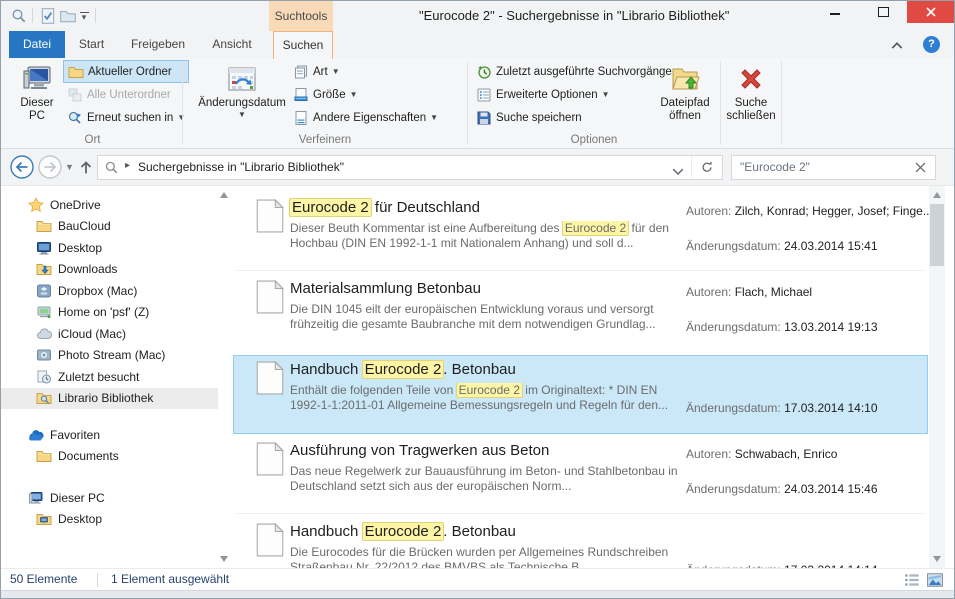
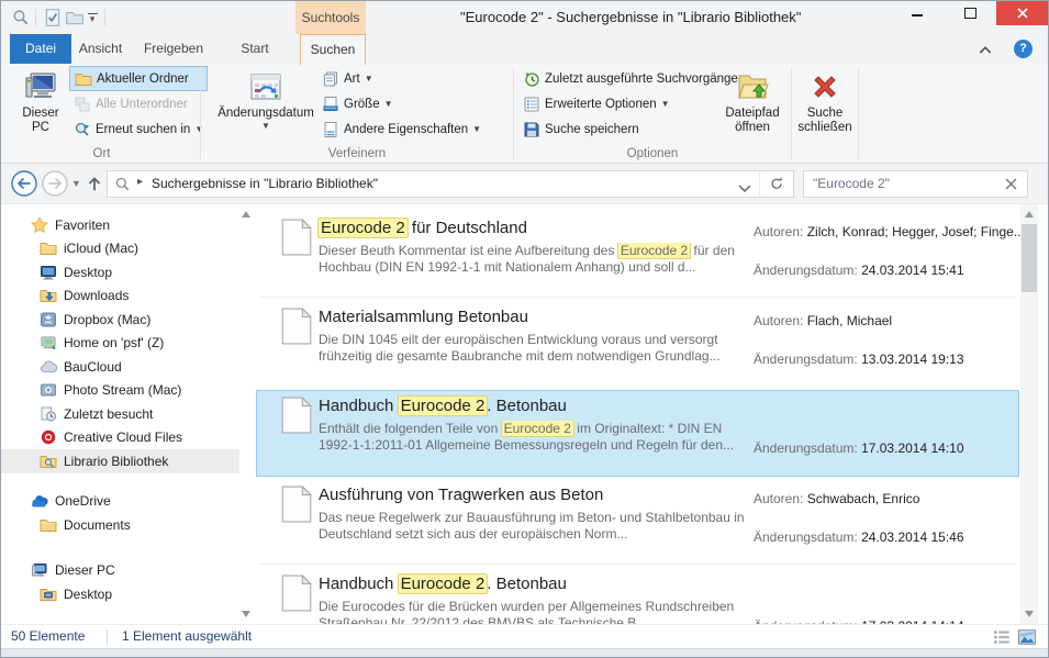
  ▾
  Suchtools
  "Eurocode 2" - Suchergebnisse in "Librario Bibliothek"
  Datei
- Start
+ Ansicht
  Freigeben
- Ansicht
+ Start
  Suchen
  ?
  Dieser PC
  Aktueller Ordner
  Alle Unterordner
  Erneut suchen in
  Ort
  Änderungsdatum
  ▼
  Art
  ▼
  Größe
  ▼
  Andere Eigenschaften
  ▼
  Verfeinern
  Zuletzt ausgeführte Suchvorgänge
  Erweiterte Optionen
  ▼
  Suche speichern
  Dateipfad öffnen
  Optionen
  Suche schließen
  ▼
  ▸
  Suchergebnisse in "Librario Bibliothek"
  "Eurocode 2"
- OneDrive
+ Favoriten
- BauCloud
+ iCloud (Mac)
  Desktop
  Downloads
  Dropbox (Mac)
  Home on 'psf' (Z)
- iCloud (Mac)
+ BauCloud
  Photo Stream (Mac)
  Zuletzt besucht
+ Creative Cloud Files
  Librario Bibliothek
- Favoriten
+ OneDrive
  Documents
  Dieser PC
  Desktop
  Eurocode 2 für Deutschland
  Dieser Beuth Kommentar ist eine Aufbereitung des Eurocode 2 für den Hochbau (DIN EN 1992-1-1 mit Nationalem Anhang) und soll d...
  Autoren: Zilch, Konrad; Hegger, Josef; Finge..
  Änderungsdatum: 24.03.2014 15:41
  Materialsammlung Betonbau
  Die DIN 1045 eilt der europäischen Entwicklung voraus und versorgt frühzeitig die gesamte Baubranche mit dem notwendigen Grundlag...
  Autoren: Flach, Michael
  Änderungsdatum: 13.03.2014 19:13
  Handbuch Eurocode 2. Betonbau
  Enthält die folgenden Teile von Eurocode 2 im Originaltext: * DIN EN 1992-1-1:2011-01 Allgemeine Bemessungsregeln und Regeln für den...
  Änderungsdatum: 17.03.2014 14:10
  Ausführung von Tragwerken aus Beton
  Das neue Regelwerk zur Bauausführung im Beton- und Stahlbetonbau in Deutschland setzt sich aus der europäischen Norm...
  Autoren: Schwabach, Enrico
  Änderungsdatum: 24.03.2014 15:46
  Handbuch Eurocode 2. Betonbau
  Die Eurocodes für die Brücken wurden per Allgemeines Rundschreiben Straßenbau Nr. 22/2012 des BMVBS als Technische B...
  50 Elemente
  1 Element ausgewählt
